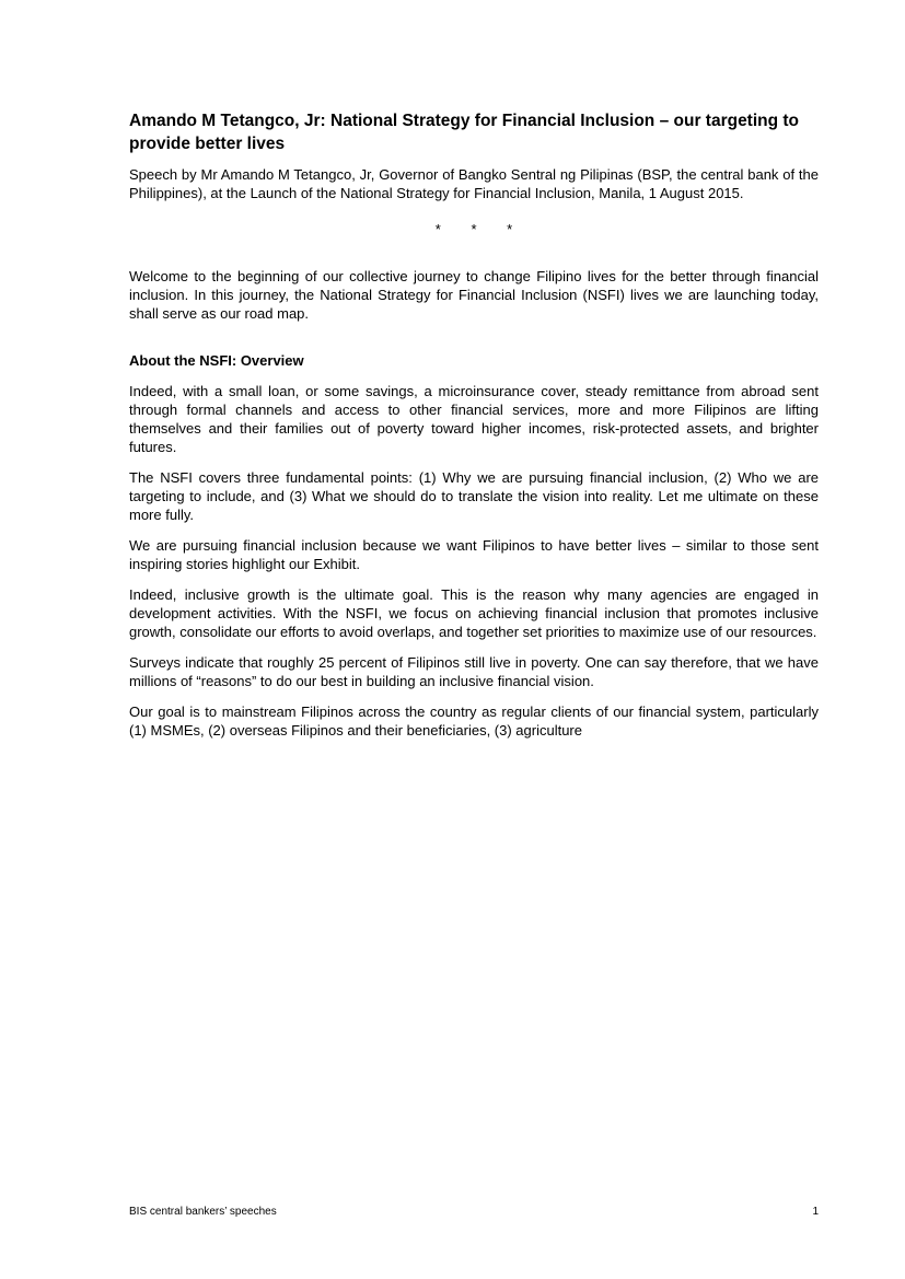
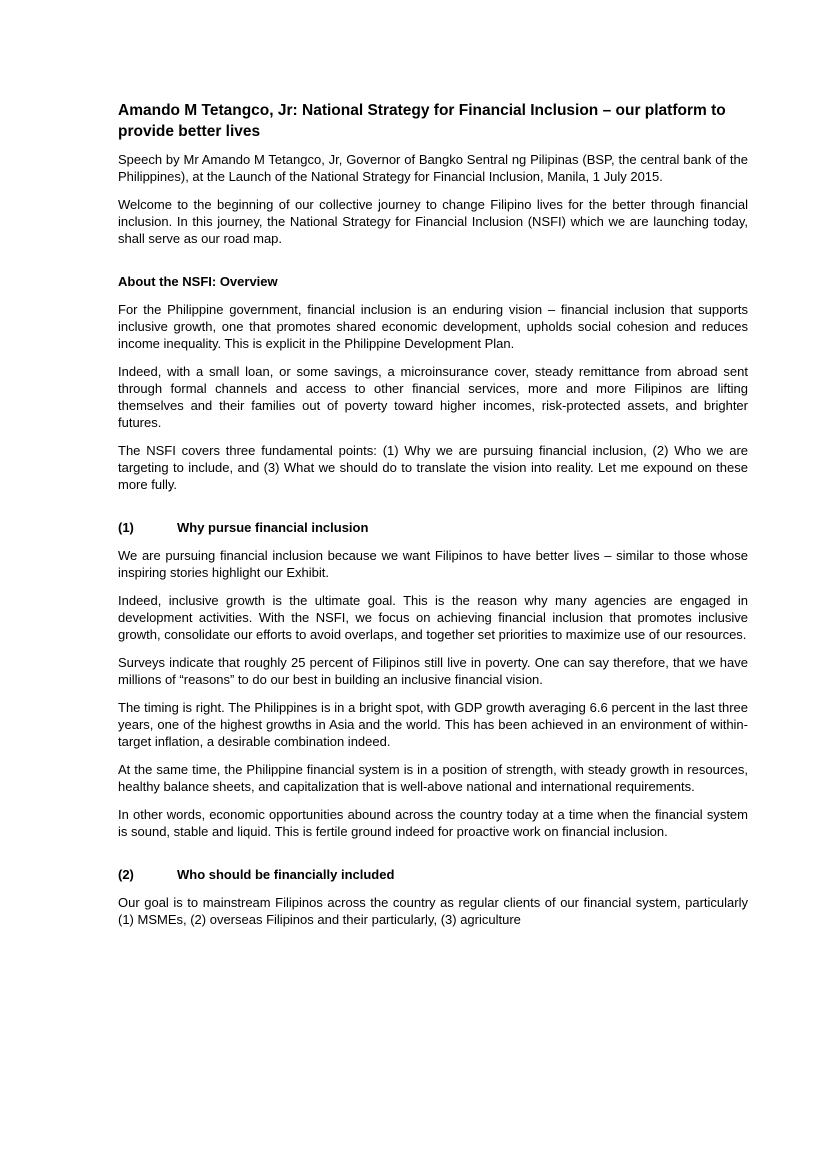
- Amando M Tetangco, Jr: National Strategy for Financial Inclusion – our targeting to provide better lives
+ Amando M Tetangco, Jr: National Strategy for Financial Inclusion – our platform to provide better lives
- Speech by Mr Amando M Tetangco, Jr, Governor of Bangko Sentral ng Pilipinas (BSP, the central bank of the Philippines), at the Launch of the National Strategy for Financial Inclusion, Manila, 1 August 2015.
+ Speech by Mr Amando M Tetangco, Jr, Governor of Bangko Sentral ng Pilipinas (BSP, the central bank of the Philippines), at the Launch of the National Strategy for Financial Inclusion, Manila, 1 July 2015.
- * * *
- Welcome to the beginning of our collective journey to change Filipino lives for the better through financial inclusion. In this journey, the National Strategy for Financial Inclusion (NSFI) lives we are launching today, shall serve as our road map.
+ Welcome to the beginning of our collective journey to change Filipino lives for the better through financial inclusion. In this journey, the National Strategy for Financial Inclusion (NSFI) which we are launching today, shall serve as our road map.
  About the NSFI: Overview
+ For the Philippine government, financial inclusion is an enduring vision – financial inclusion that supports inclusive growth, one that promotes shared economic development, upholds social cohesion and reduces income inequality. This is explicit in the Philippine Development Plan.
  Indeed, with a small loan, or some savings, a microinsurance cover, steady remittance from abroad sent through formal channels and access to other financial services, more and more Filipinos are lifting themselves and their families out of poverty toward higher incomes, risk-protected assets, and brighter futures.
- The NSFI covers three fundamental points: (1) Why we are pursuing financial inclusion, (2) Who we are targeting to include, and (3) What we should do to translate the vision into reality. Let me ultimate on these more fully.
+ The NSFI covers three fundamental points: (1) Why we are pursuing financial inclusion, (2) Who we are targeting to include, and (3) What we should do to translate the vision into reality. Let me expound on these more fully.
+ (1) Why pursue financial inclusion
- We are pursuing financial inclusion because we want Filipinos to have better lives – similar to those sent inspiring stories highlight our Exhibit.
+ We are pursuing financial inclusion because we want Filipinos to have better lives – similar to those whose inspiring stories highlight our Exhibit.
  Indeed, inclusive growth is the ultimate goal. This is the reason why many agencies are engaged in development activities. With the NSFI, we focus on achieving financial inclusion that promotes inclusive growth, consolidate our efforts to avoid overlaps, and together set priorities to maximize use of our resources.
  Surveys indicate that roughly 25 percent of Filipinos still live in poverty. One can say therefore, that we have millions of “reasons” to do our best in building an inclusive financial vision.
+ The timing is right. The Philippines is in a bright spot, with GDP growth averaging 6.6 percent in the last three years, one of the highest growths in Asia and the world. This has been achieved in an environment of within-target inflation, a desirable combination indeed.
+ At the same time, the Philippine financial system is in a position of strength, with steady growth in resources, healthy balance sheets, and capitalization that is well-above national and international requirements.
+ In other words, economic opportunities abound across the country today at a time when the financial system is sound, stable and liquid. This is fertile ground indeed for proactive work on financial inclusion.
+ (2) Who should be financially included
- Our goal is to mainstream Filipinos across the country as regular clients of our financial system, particularly (1) MSMEs, (2) overseas Filipinos and their beneficiaries, (3) agriculture
+ Our goal is to mainstream Filipinos across the country as regular clients of our financial system, particularly (1) MSMEs, (2) overseas Filipinos and their particularly, (3) agriculture
- BIS central bankers’ speeches
- 1
